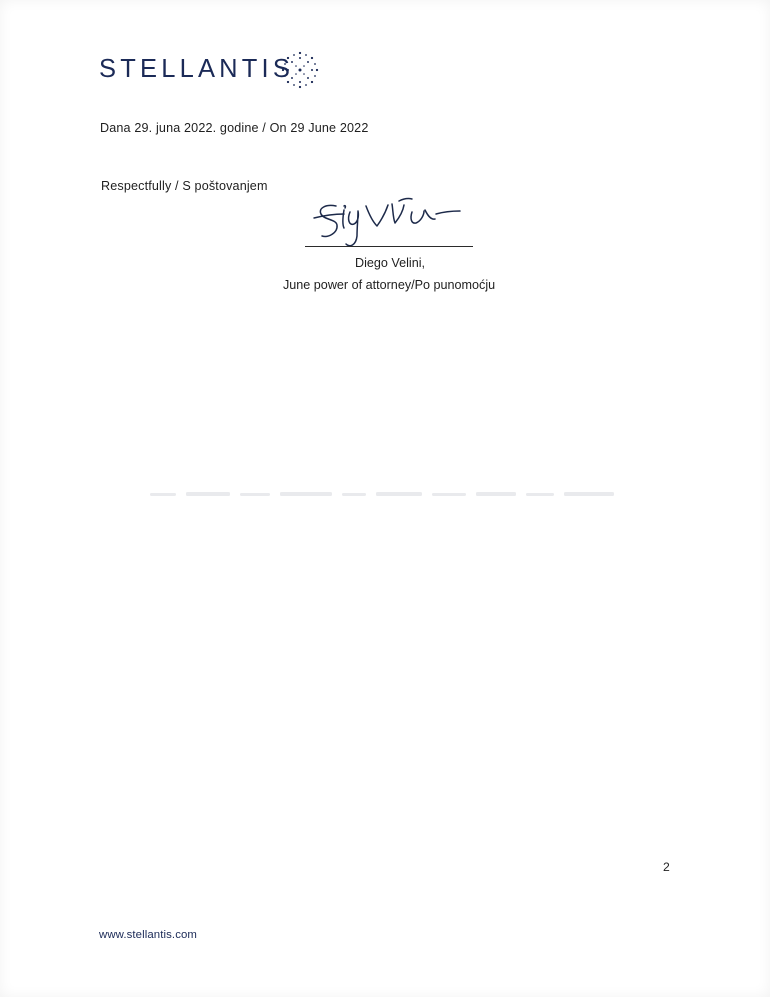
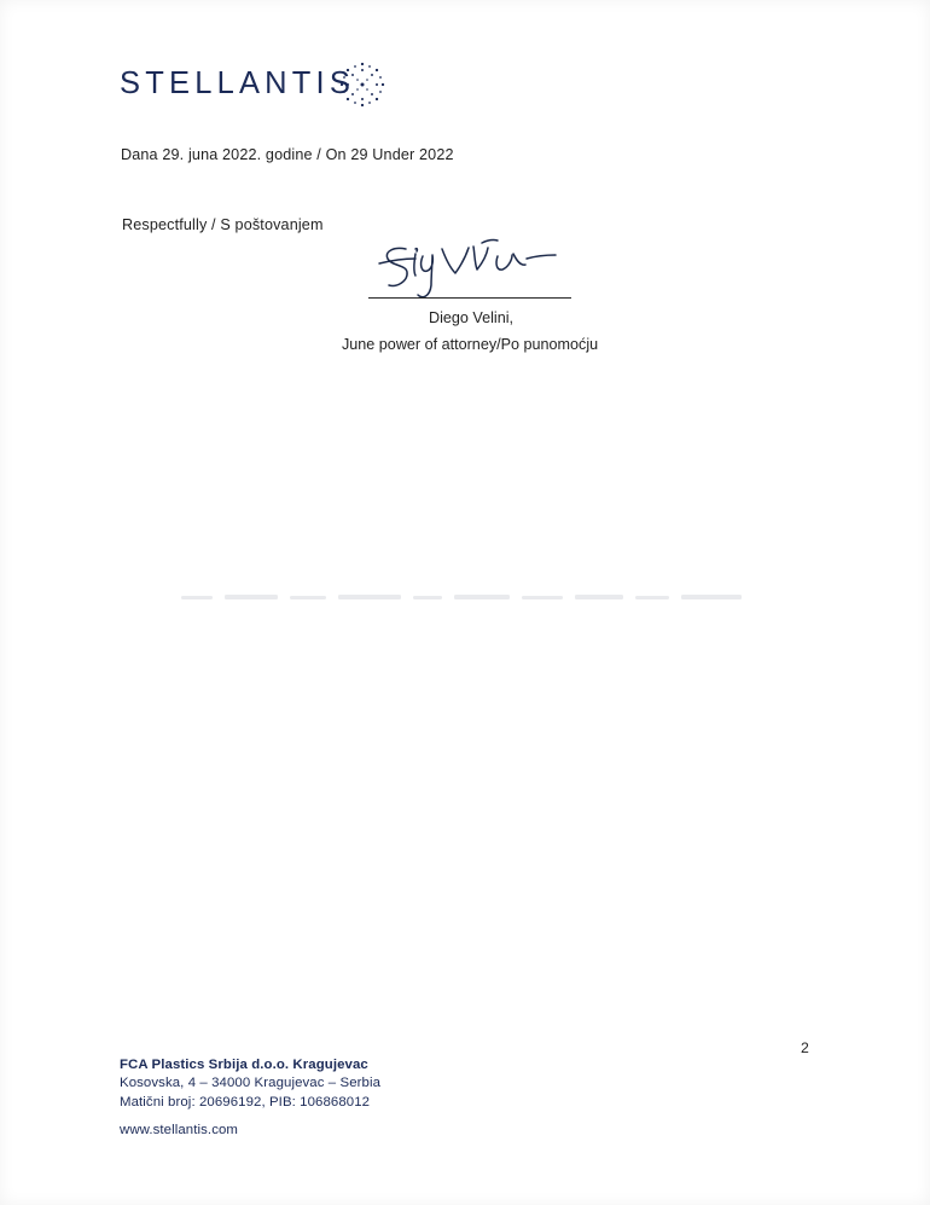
  STELLANTI
- Dana 29. juna 2022. godine / On 29 June 2022
+ Dana 29. juna 2022. godine / On 29 Under 2022
  Respectfully / S poštovanjem
  Diego Velini,
  June power of attorney/Po punomoćju
  2
+ FCA Plastics Srbija d.o.o. Kragujevac
+ Kosovska, 4 – 34000 Kragujevac – Serbia
+ Matični broj: 20696192, PIB: 106868012
  www.stellantis.com
